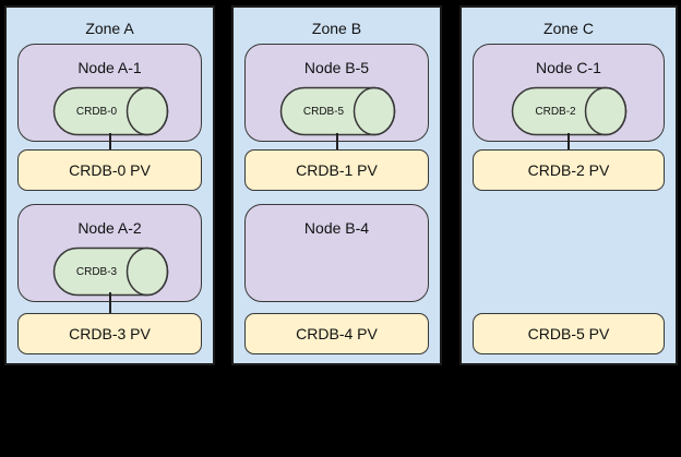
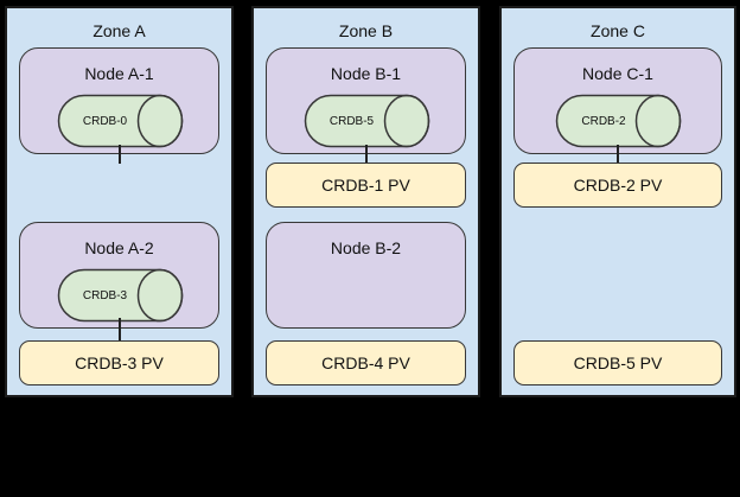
  Zone A
  Node A-1
  CRDB-0
- CRDB-0 PV
  Node A-2
  CRDB-3
  CRDB-3 PV
  Zone B
- Node B-5
+ Node B-1
  CRDB-5
  CRDB-1 PV
- Node B-4
+ Node B-2
  CRDB-4 PV
  Zone C
  Node C-1
  CRDB-2
  CRDB-2 PV
  CRDB-5 PV
